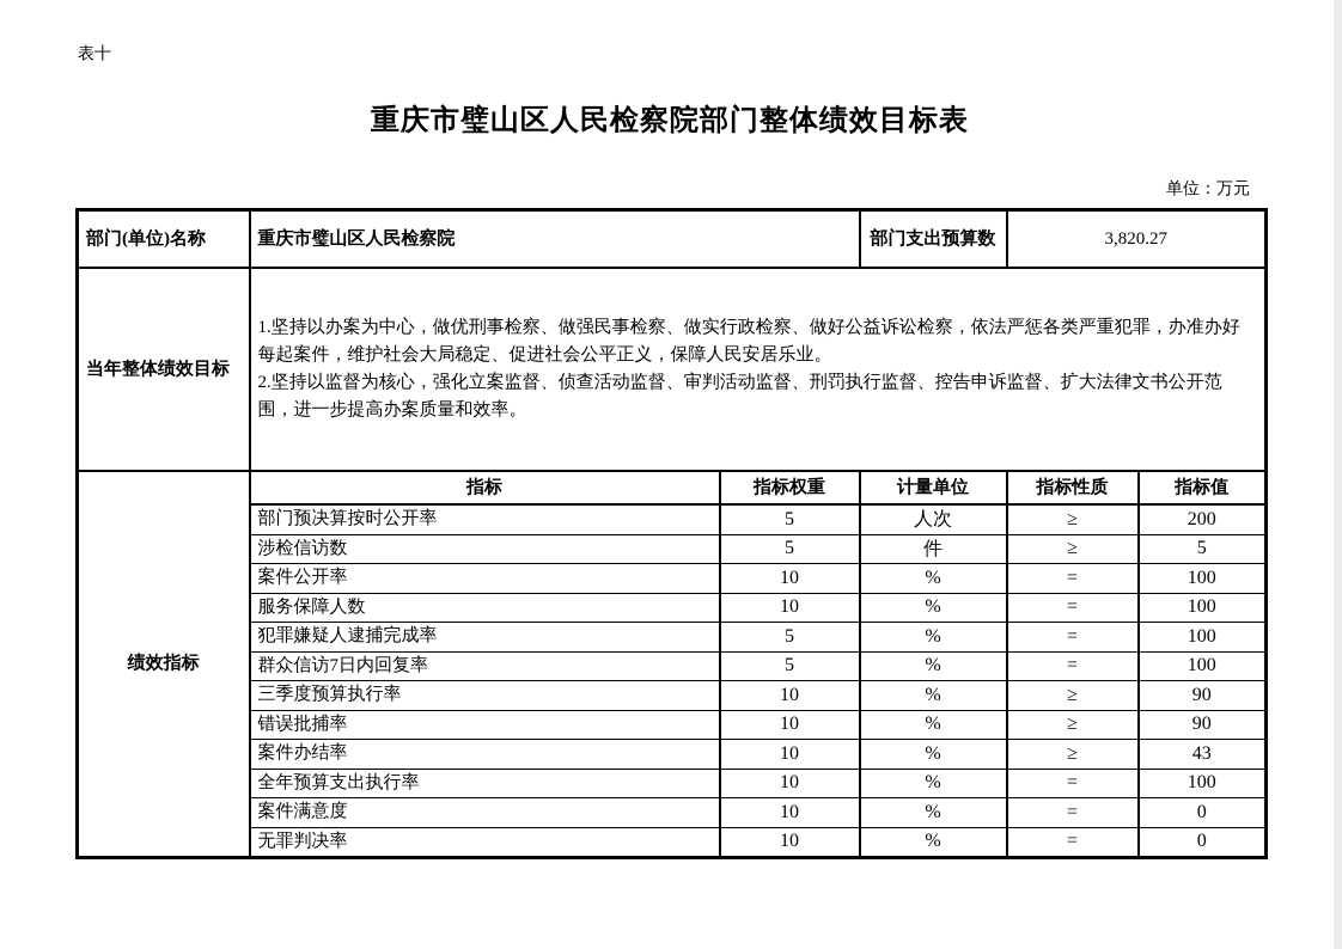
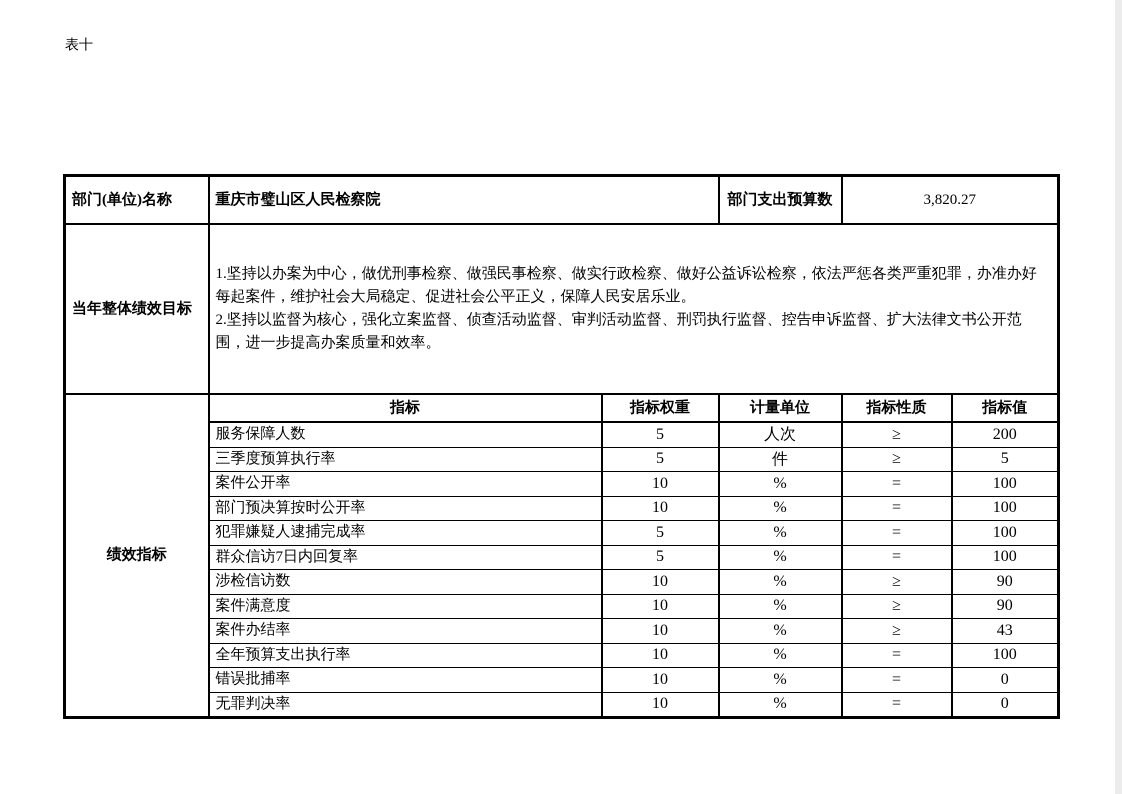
  表十
- 重庆市璧山区人民检察院部门整体绩效目标表
- 单位：万元
  部门(单位)名称	重庆市璧山区人民检察院	部门支出预算数	3,820.27
  当年整体绩效目标	1.坚持以办案为中心，做优刑事检察、做强民事检察、做实行政检察、做好公益诉讼检察，依法严惩各类严重犯罪，办准办好每起案件，维护社会大局稳定、促进社会公平正义，保障人民安居乐业。 2.坚持以监督为核心，强化立案监督、侦查活动监督、审判活动监督、刑罚执行监督、控告申诉监督、扩大法律文书公开范围，进一步提高办案质量和效率。
  绩效指标	指标	指标权重	计量单位	指标性质	指标值
- 部门预决算按时公开率	5	人次	≥	200
+ 服务保障人数	5	人次	≥	200
- 涉检信访数	5	件	≥	5
+ 三季度预算执行率	5	件	≥	5
  案件公开率	10	%	=	100
- 服务保障人数	10	%	=	100
+ 部门预决算按时公开率	10	%	=	100
  犯罪嫌疑人逮捕完成率	5	%	=	100
  群众信访7日内回复率	5	%	=	100
- 三季度预算执行率	10	%	≥	90
+ 涉检信访数	10	%	≥	90
- 错误批捕率	10	%	≥	90
+ 案件满意度	10	%	≥	90
  案件办结率	10	%	≥	43
  全年预算支出执行率	10	%	=	100
- 案件满意度	10	%	=	0
+ 错误批捕率	10	%	=	0
  无罪判决率	10	%	=	0
